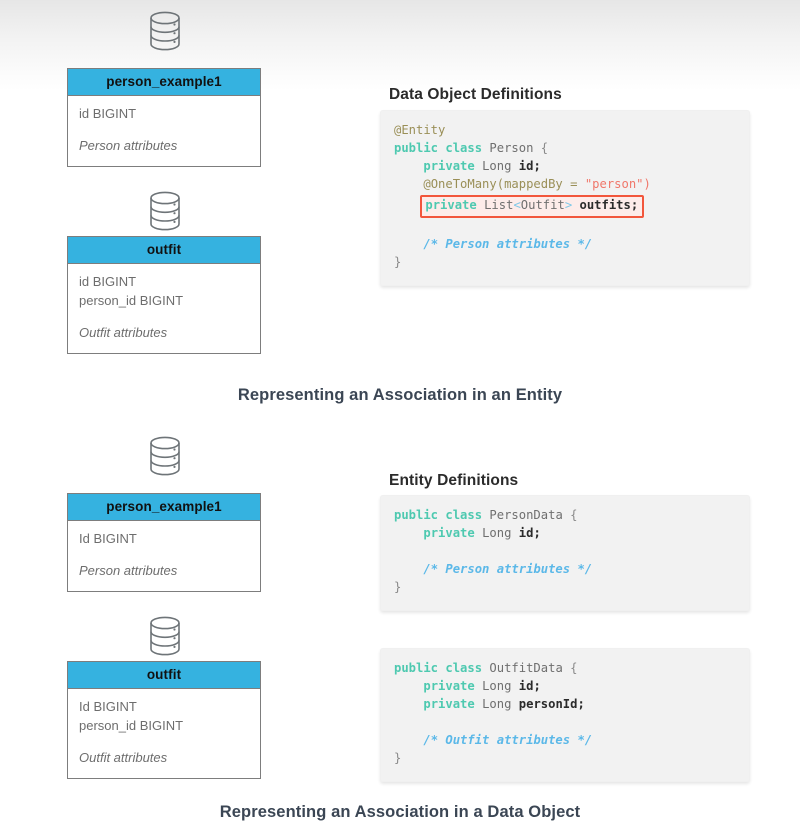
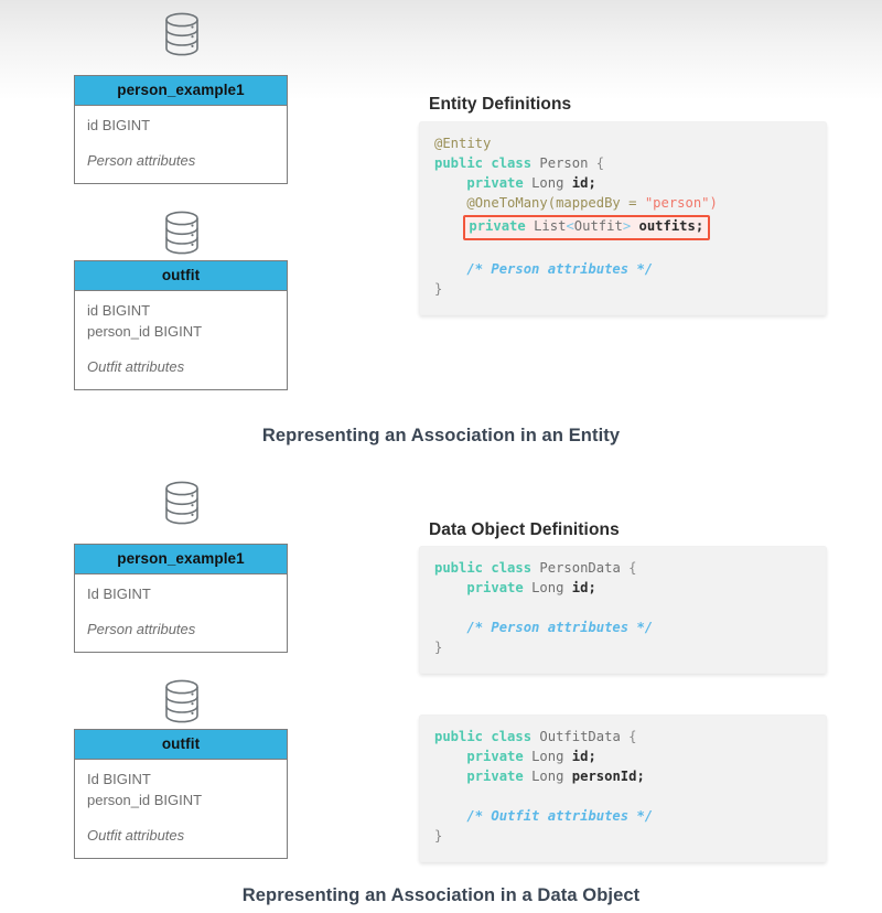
  person_example1
  id BIGINT
  Person attributes
  outfit
  id BIGINT
  person_id BIGINT
  Outfit attributes
- Data Object Definitions
+ Entity Definitions
  @Entity public class Person { private Long id; @OneToMany(mappedBy = "person") private List<Outfit> outfits; /* Person attributes */ }
  Representing an Association in an Entity
  person_example1
  Id BIGINT
  Person attributes
  outfit
  Id BIGINT
  person_id BIGINT
  Outfit attributes
- Entity Definitions
+ Data Object Definitions
  public class PersonData { private Long id; /* Person attributes */ }
  public class OutfitData { private Long id; private Long personId; /* Outfit attributes */ }
  Representing an Association in a Data Object
